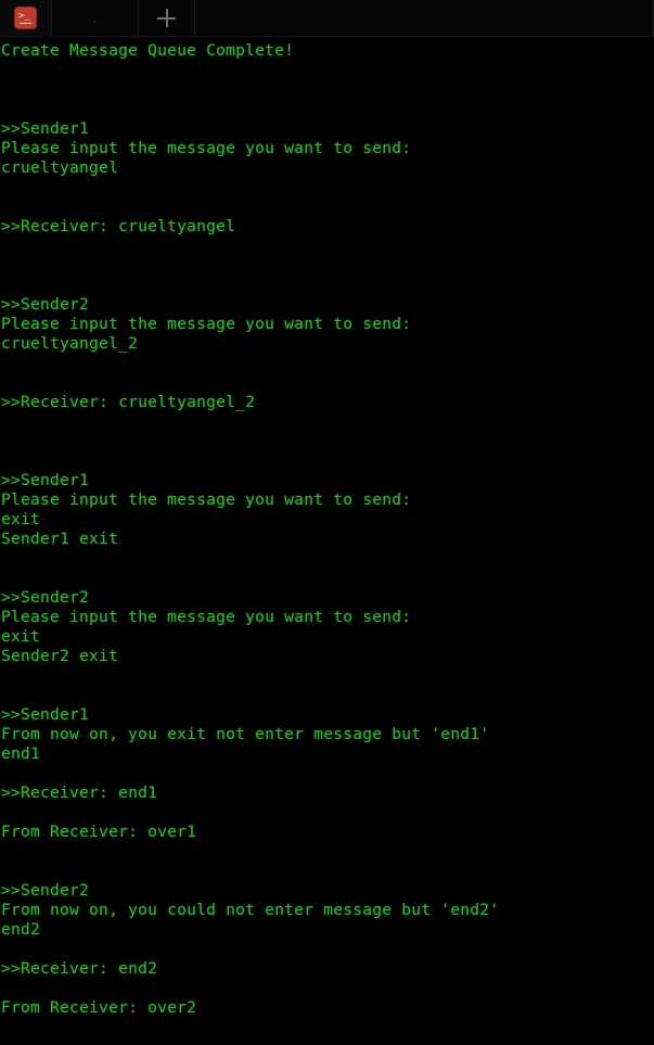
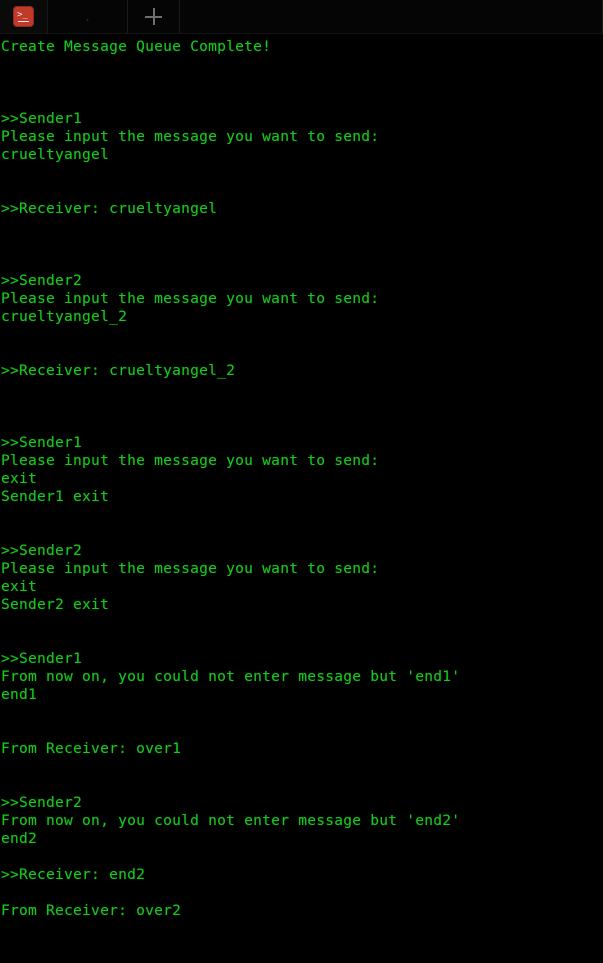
  >_
  .
  Create Message Queue Complete!
  >>Sender1
  Please input the message you want to send:
  crueltyangel
  >>Receiver: crueltyangel
  >>Sender2
  Please input the message you want to send:
  crueltyangel_2
  >>Receiver: crueltyangel_2
  >>Sender1
  Please input the message you want to send:
  exit
  Sender1 exit
  >>Sender2
  Please input the message you want to send:
  exit
  Sender2 exit
  >>Sender1
- From now on, you exit not enter message but 'end1'
+ From now on, you could not enter message but 'end1'
  end1
- >>Receiver: end1
  From Receiver: over1
  >>Sender2
  From now on, you could not enter message but 'end2'
  end2
  >>Receiver: end2
  From Receiver: over2
